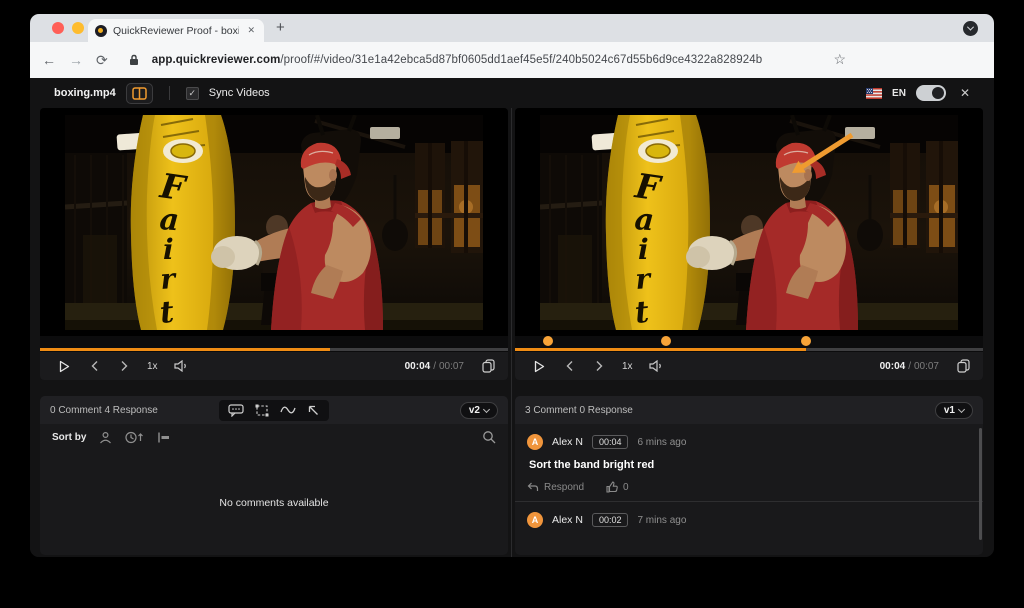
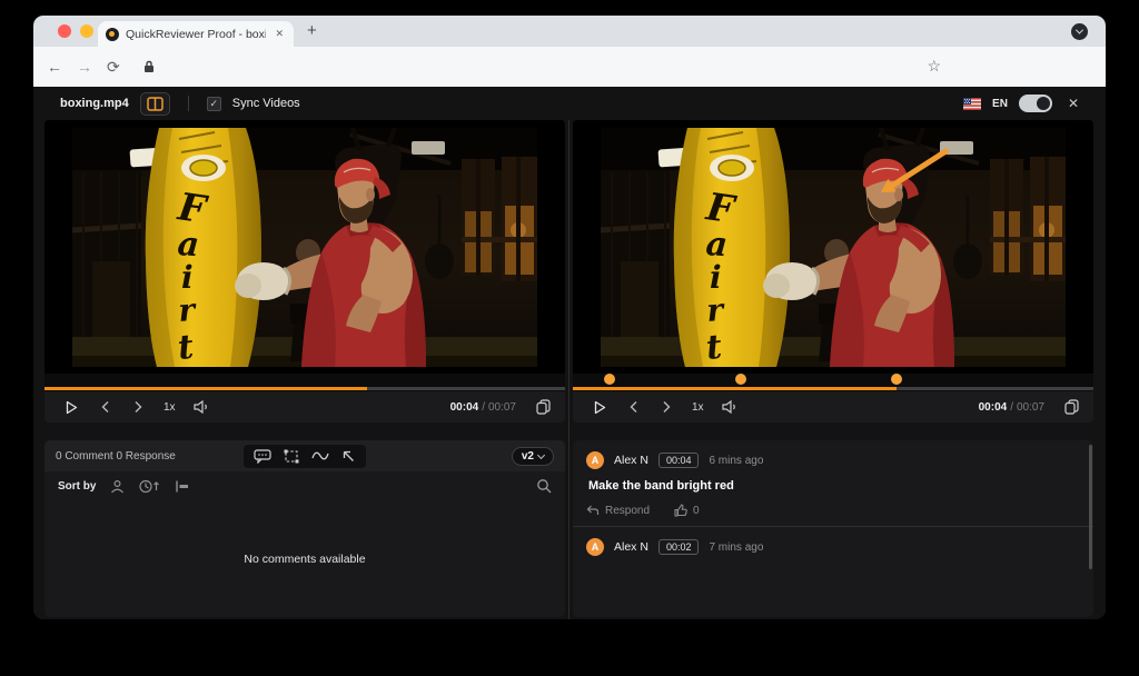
  QuickReviewer Proof - boxi
  ✕
  +
  ←
  →
  ⟳
- app.quickreviewer.com/proof/#/video/31e1a42ebca5d87bf0605dd1aef45e5f/240b5024c67d55b6d9ce4322a828924b
  ☆
  boxing.mp4
  ✓
  Sync Videos
  EN
  ✕
  1x
  00:04
  /
  00:07
- 0 Comment 4 Response
+ 0 Comment 0 Response
  v2
  Sort by
  No comments available
  1x
  00:04
  /
  00:07
- 3 Comment 0 Response
- v1
  A
  Alex N
  00:04
  6 mins ago
- Sort the band bright red
+ Make the band bright red
  Respond
  0
  A
  Alex N
  00:02
  7 mins ago
